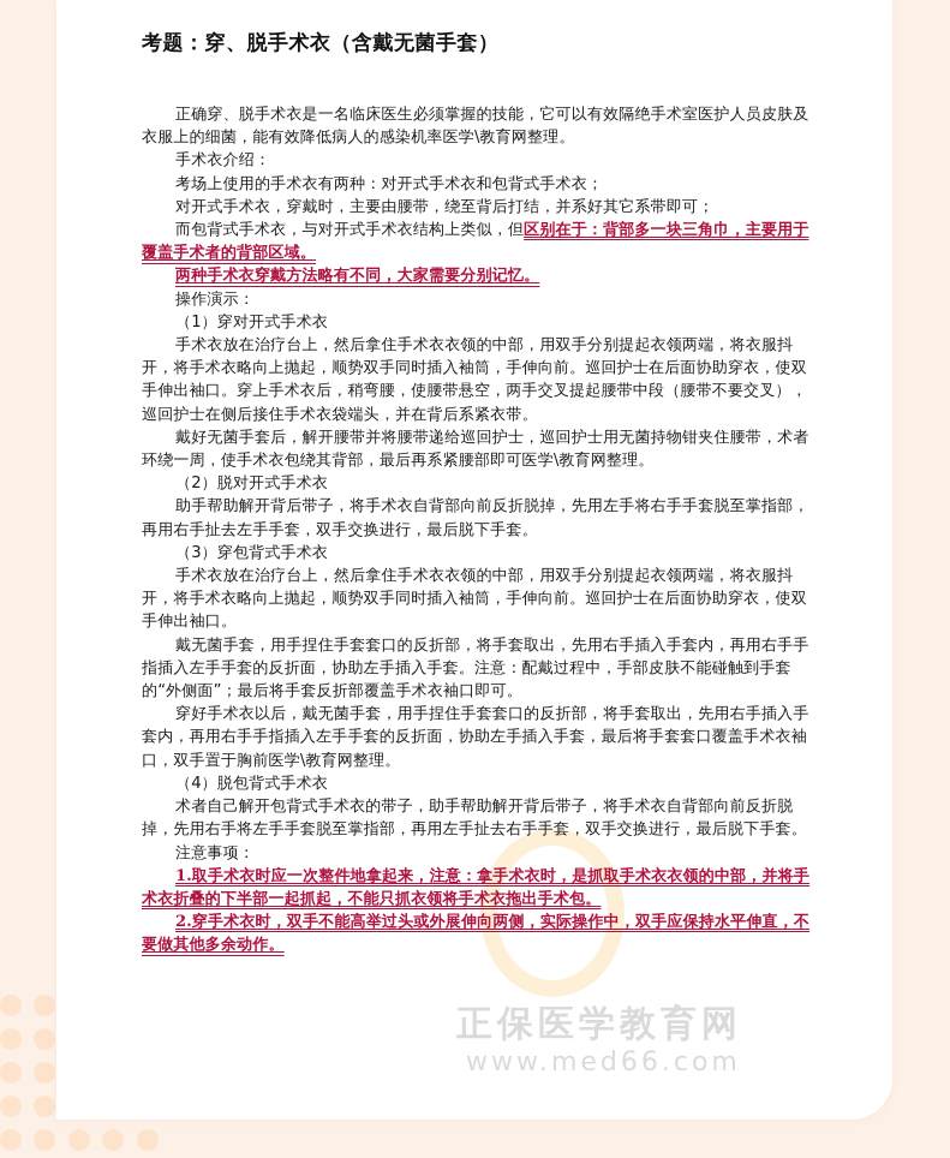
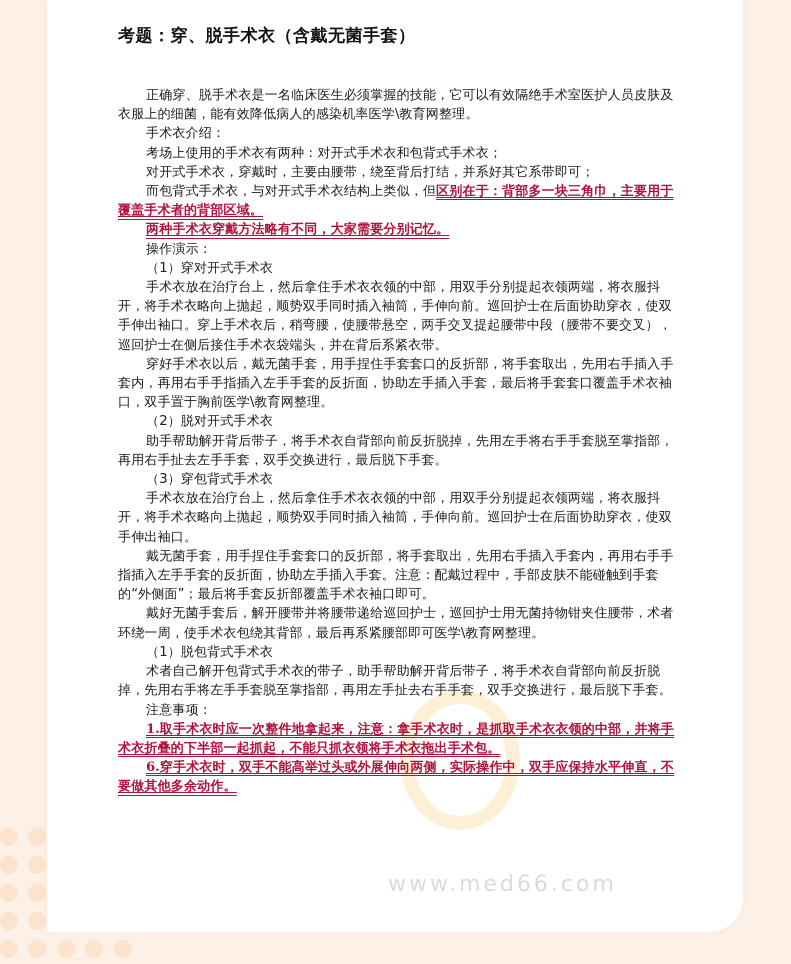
- 正保医学教育网
  www.med66.com
  考题：穿、脱手术衣（含戴无菌手套）
  正确穿、脱手术衣是一名临床医生必须掌握的技能，它可以有效隔绝手术室医护人员皮肤及衣服上的细菌，能有效降低病人的感染机率医学\教育网整理。
  手术衣介绍：
  考场上使用的手术衣有两种：对开式手术衣和包背式手术衣；
  对开式手术衣，穿戴时，主要由腰带，绕至背后打结，并系好其它系带即可；
  而包背式手术衣，与对开式手术衣结构上类似，但区别在于：背部多一块三角巾，主要用于覆盖手术者的背部区域。
  两种手术衣穿戴方法略有不同，大家需要分别记忆。
  操作演示：
  （1）穿对开式手术衣
  手术衣放在治疗台上，然后拿住手术衣衣领的中部，用双手分别提起衣领两端，将衣服抖开，将手术衣略向上抛起，顺势双手同时插入袖筒，手伸向前。巡回护士在后面协助穿衣，使双手伸出袖口。穿上手术衣后，稍弯腰，使腰带悬空，两手交叉提起腰带中段（腰带不要交叉），巡回护士在侧后接住手术衣袋端头，并在背后系紧衣带。
- 戴好无菌手套后，解开腰带并将腰带递给巡回护士，巡回护士用无菌持物钳夹住腰带，术者环绕一周，使手术衣包绕其背部，最后再系紧腰部即可医学\教育网整理。
+ 穿好手术衣以后，戴无菌手套，用手捏住手套套口的反折部，将手套取出，先用右手插入手套内，再用右手手指插入左手手套的反折面，协助左手插入手套，最后将手套套口覆盖手术衣袖口，双手置于胸前医学\教育网整理。
  （2）脱对开式手术衣
  助手帮助解开背后带子，将手术衣自背部向前反折脱掉，先用左手将右手手套脱至掌指部，再用右手扯去左手手套，双手交换进行，最后脱下手套。
  （3）穿包背式手术衣
  手术衣放在治疗台上，然后拿住手术衣衣领的中部，用双手分别提起衣领两端，将衣服抖开，将手术衣略向上抛起，顺势双手同时插入袖筒，手伸向前。巡回护士在后面协助穿衣，使双手伸出袖口。
  戴无菌手套，用手捏住手套套口的反折部，将手套取出，先用右手插入手套内，再用右手手指插入左手手套的反折面，协助左手插入手套。注意：配戴过程中，手部皮肤不能碰触到手套的“外侧面”；最后将手套反折部覆盖手术衣袖口即可。
- 穿好手术衣以后，戴无菌手套，用手捏住手套套口的反折部，将手套取出，先用右手插入手套内，再用右手手指插入左手手套的反折面，协助左手插入手套，最后将手套套口覆盖手术衣袖口，双手置于胸前医学\教育网整理。
+ 戴好无菌手套后，解开腰带并将腰带递给巡回护士，巡回护士用无菌持物钳夹住腰带，术者环绕一周，使手术衣包绕其背部，最后再系紧腰部即可医学\教育网整理。
- （4）脱包背式手术衣
+ （1）脱包背式手术衣
  术者自己解开包背式手术衣的带子，助手帮助解开背后带子，将手术衣自背部向前反折脱掉，先用右手将左手手套脱至掌指部，再用左手扯去右手手套，双手交换进行，最后脱下手套。
  注意事项：
  1.取手术衣时应一次整件地拿起来，注意：拿手术衣时，是抓取手术衣衣领的中部，并将手术衣折叠的下半部一起抓起，不能只抓衣领将手术衣拖出手术包。
- 2.穿手术衣时，双手不能高举过头或外展伸向两侧，实际操作中，双手应保持水平伸直，不要做其他多余动作。
+ 6.穿手术衣时，双手不能高举过头或外展伸向两侧，实际操作中，双手应保持水平伸直，不要做其他多余动作。
